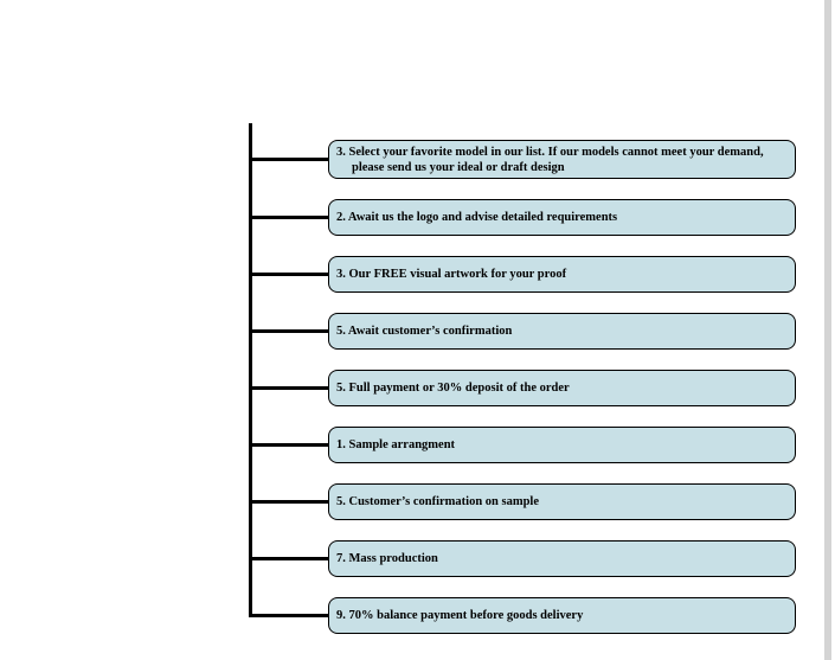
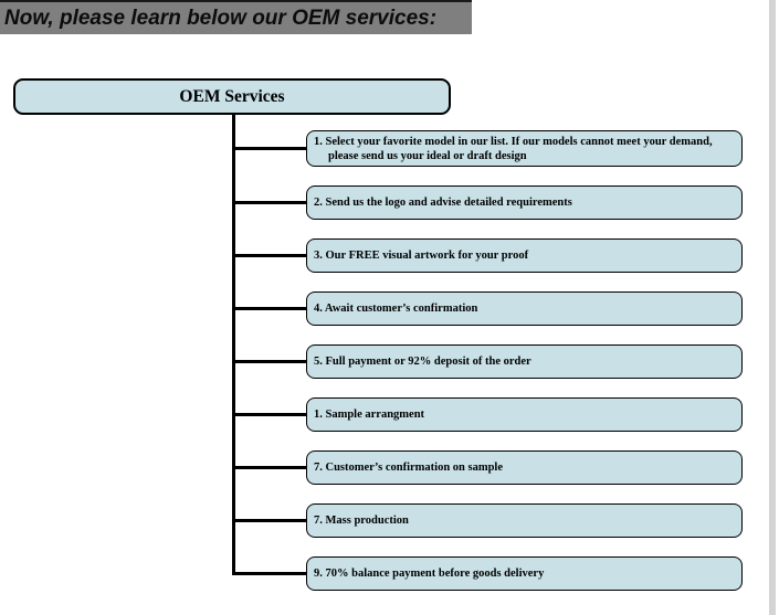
+ Now, please learn below our OEM services:
+ OEM Services
- 3. Select your favorite model in our list. If our models cannot meet your demand, please send us your ideal or draft design
+ 1. Select your favorite model in our list. If our models cannot meet your demand, please send us your ideal or draft design
- 2. Await us the logo and advise detailed requirements
+ 2. Send us the logo and advise detailed requirements
  3. Our FREE visual artwork for your proof
- 5. Await customer’s confirmation
+ 4. Await customer’s confirmation
- 5. Full payment or 30% deposit of the order
+ 5. Full payment or 92% deposit of the order
  1. Sample arrangment
- 5. Customer’s confirmation on sample
+ 7. Customer’s confirmation on sample
  7. Mass production
  9. 70% balance payment before goods delivery
